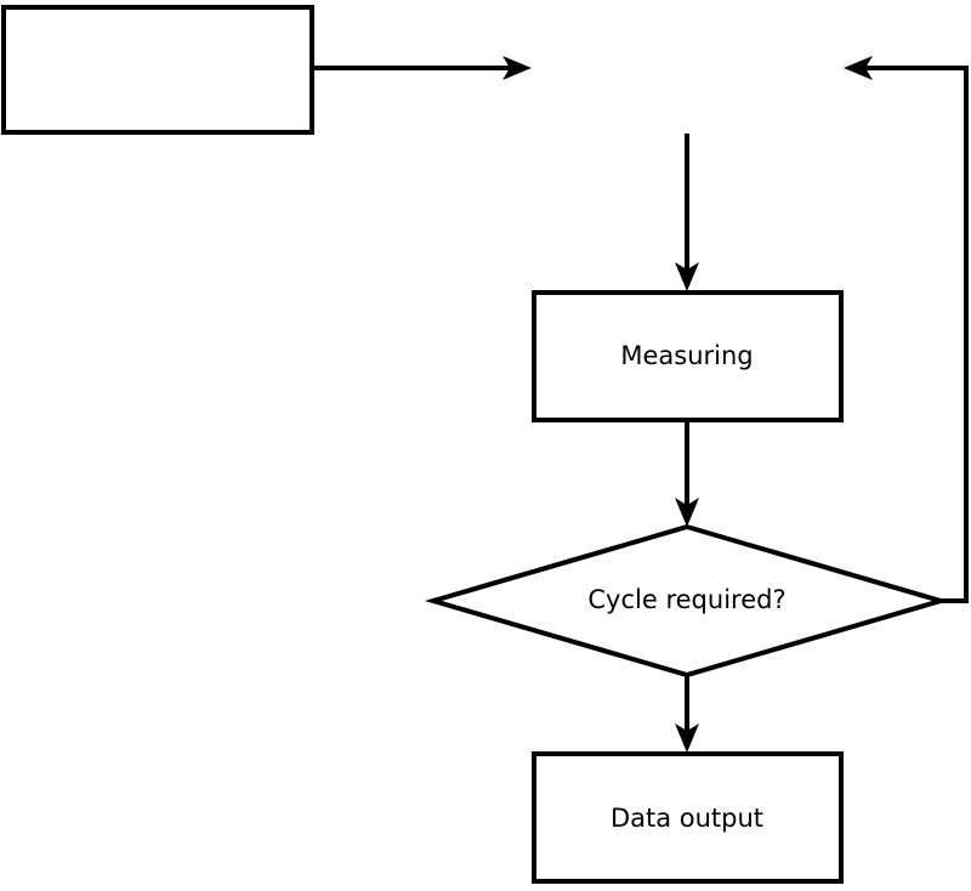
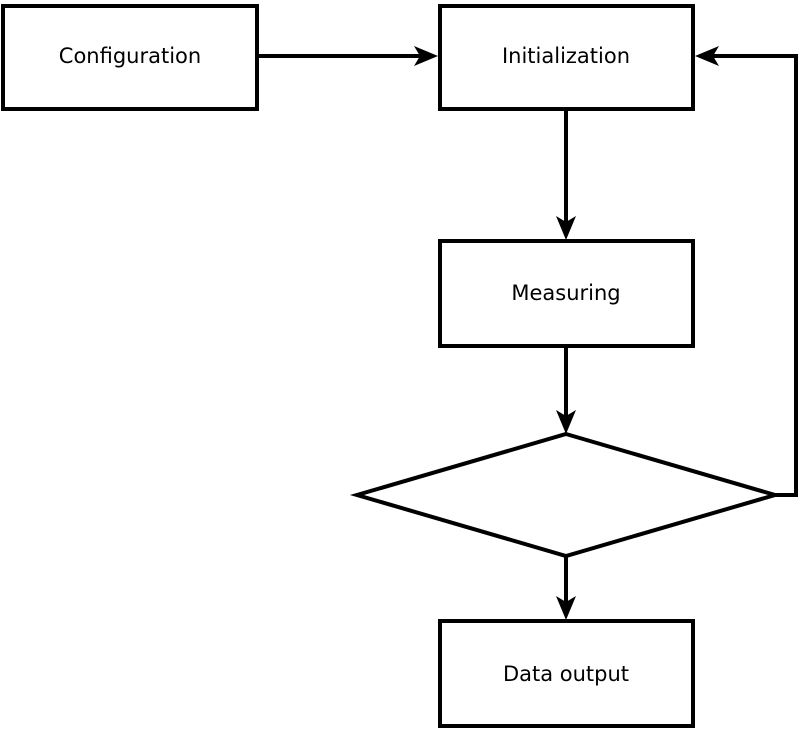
+ Configuration
+ Initialization
  Measuring
- Cycle required?
  Data output
